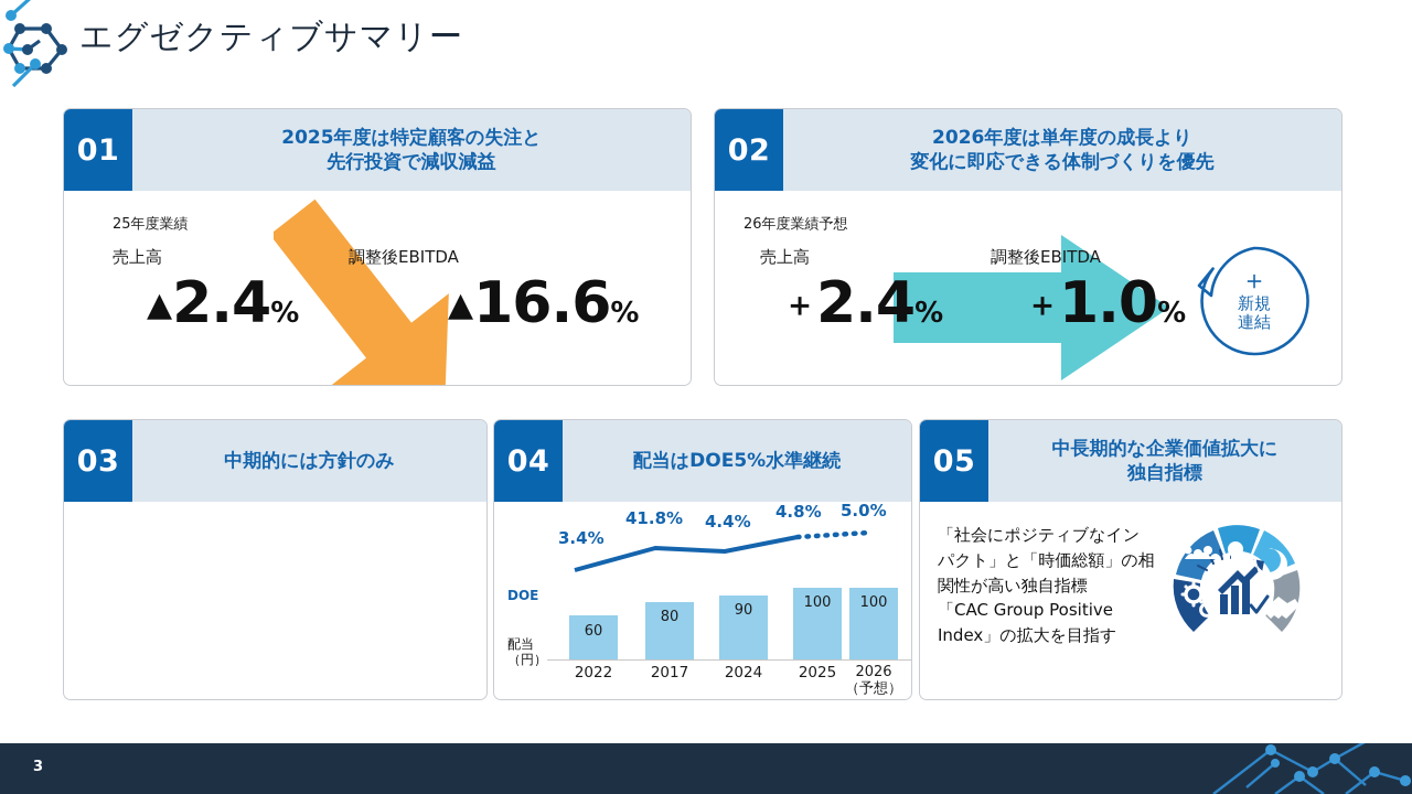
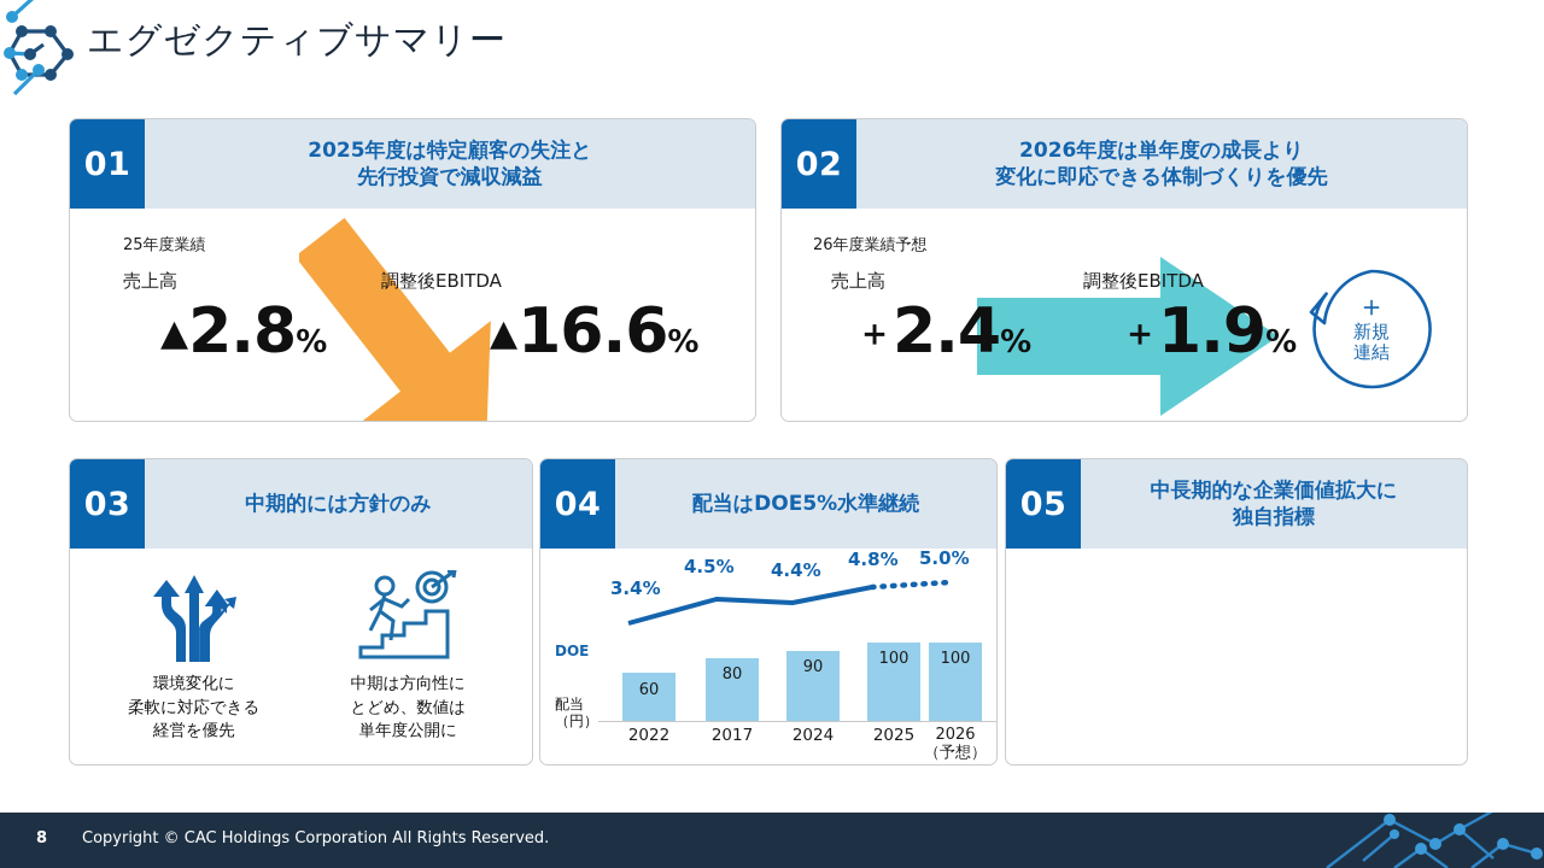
  エグゼクティブサマリー
  01
  2025年度は特定顧客の失注と
  先行投資で減収減益
  25年度業績
  売上高
- ▲2.4%
+ ▲2.8%
  調整後EBITDA
  ▲16.6%
  02
  2026年度は単年度の成長より
  変化に即応できる体制づくりを優先
  26年度業績予想
  売上高
  ＋2.4%
  調整後EBITDA
- ＋1.0%
+ ＋1.9%
  ＋
  新規
  連結
  03
  中期的には方針のみ
+ 環境変化に
+ 柔軟に対応できる
+ 経営を優先
+ 中期は方向性に
+ とどめ、数値は
+ 単年度公開に
  04
  配当はDOE5%水準継続
  DOE
  配当
  （円）
  3.4%
- 41.8%
+ 4.5%
  4.4%
  4.8%
  5.0%
  60
  80
  90
  100
  100
  2022
  2017
  2024
  2025
  2026
  （予想）
  05
  中長期的な企業価値拡大に
  独自指標
- 「社会にポジティブなイン
- パクト」と「時価総額」の相
- 関性が高い独自指標
- 「CAC Group Positive
- Index」の拡大を目指す
- 3
+ 8
+ Copyright © CAC Holdings Corporation All Rights Reserved.
